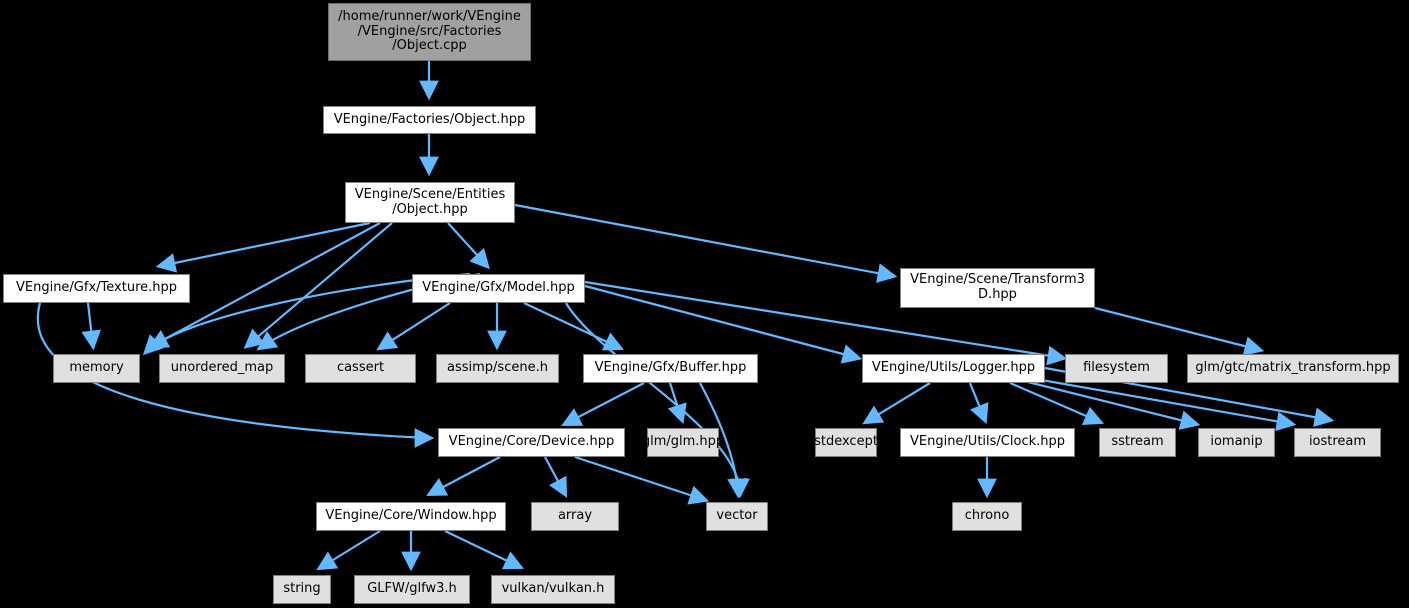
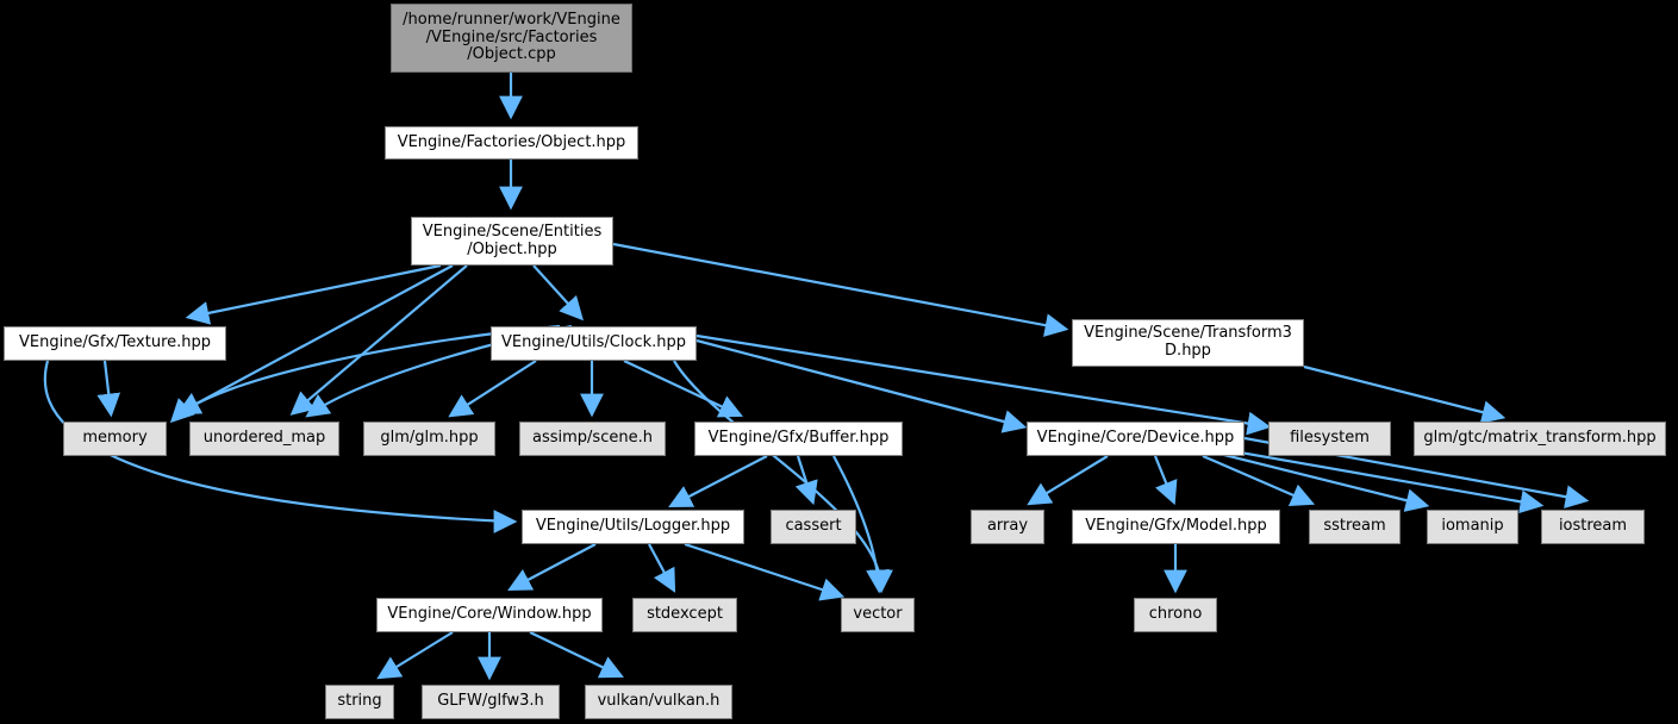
  /home/runner/work/VEngine
  /VEngine/src/Factories
  /Object.cpp
  VEngine/Factories/Object.hpp
  VEngine/Scene/Entities
  /Object.hpp
  VEngine/Gfx/Texture.hpp
- VEngine/Gfx/Model.hpp
+ VEngine/Utils/Clock.hpp
  VEngine/Scene/Transform3
  D.hpp
  memory
  unordered_map
- cassert
+ glm/glm.hpp
  assimp/scene.h
  VEngine/Gfx/Buffer.hpp
- VEngine/Utils/Logger.hpp
+ VEngine/Core/Device.hpp
  filesystem
  glm/gtc/matrix_transform.hpp
- VEngine/Core/Device.hpp
+ VEngine/Utils/Logger.hpp
- glm/glm.hpp
+ cassert
- stdexcept
+ array
- VEngine/Utils/Clock.hpp
+ VEngine/Gfx/Model.hpp
  sstream
  iomanip
  iostream
  VEngine/Core/Window.hpp
- array
+ stdexcept
  vector
  chrono
  string
  GLFW/glfw3.h
  vulkan/vulkan.h
